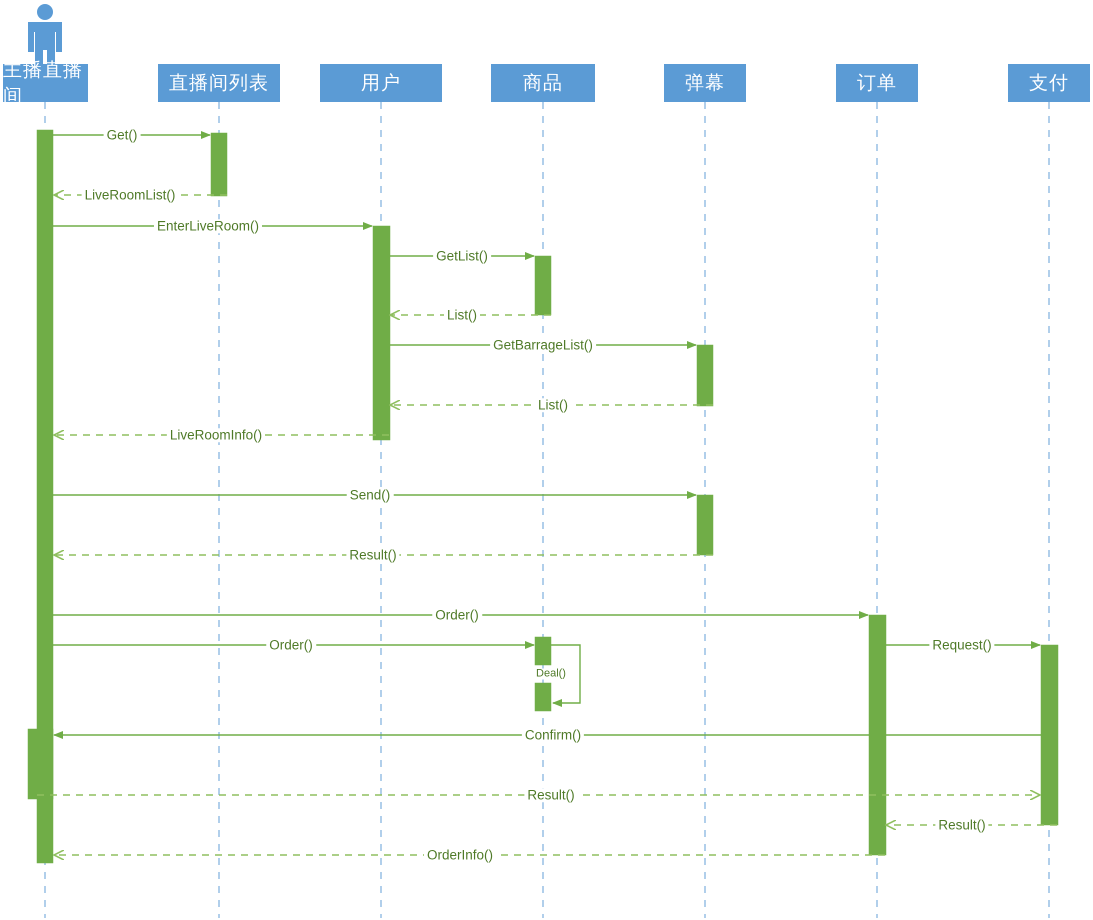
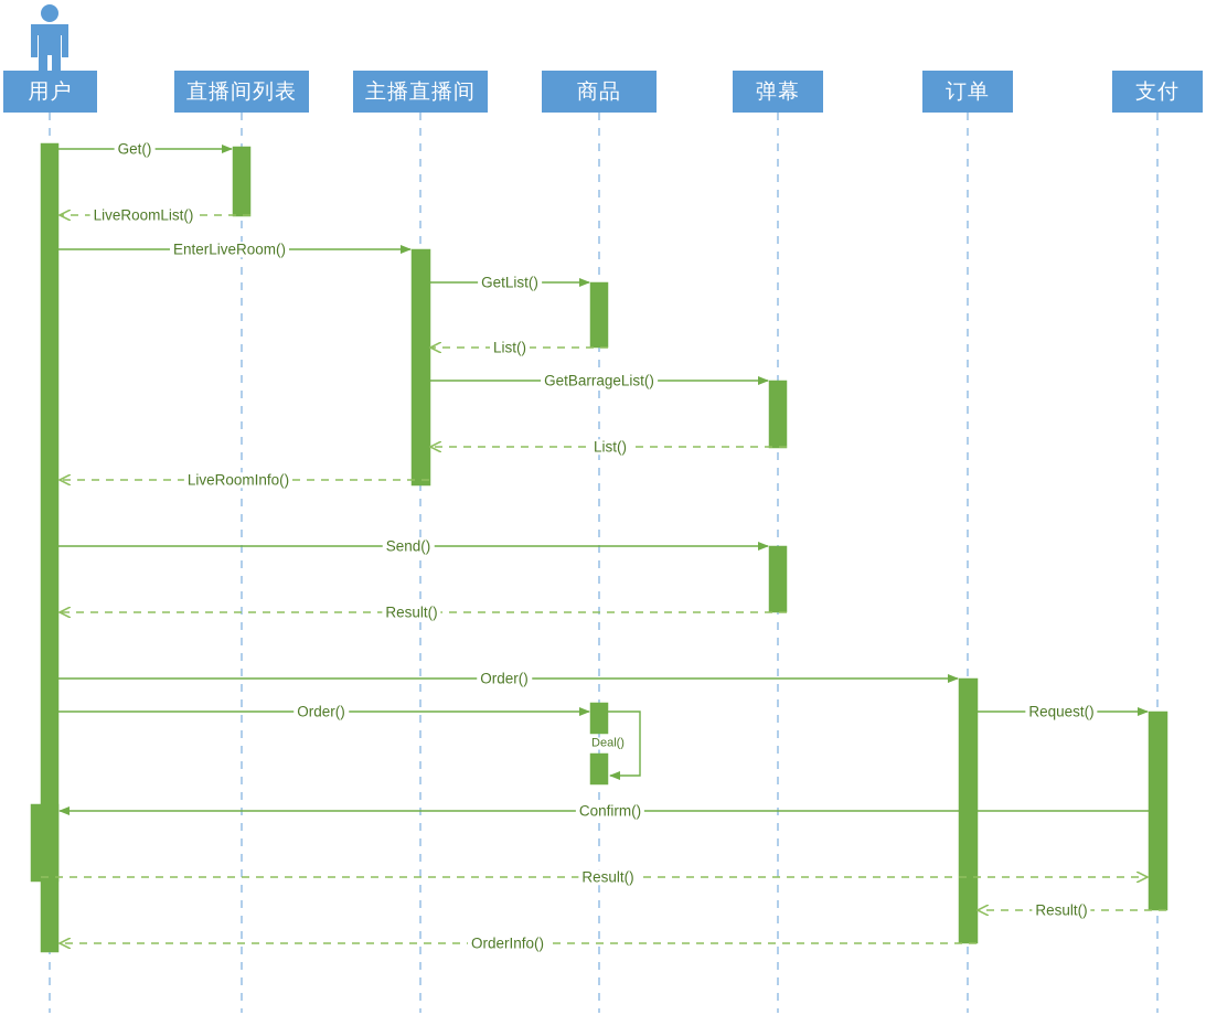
- 主播直播间
+ 用户
  直播间列表
- 用户
+ 主播直播间
  商品
  弹幕
  订单
  支付
  Get()
  LiveRoomList()
  EnterLiveRoom()
  GetList()
  List()
  GetBarrageList()
  List()
  LiveRoomInfo()
  Send()
  Result()
  Order()
  Order()
  Request()
  Confirm()
  Result()
  Result()
  OrderInfo()
  Deal()
